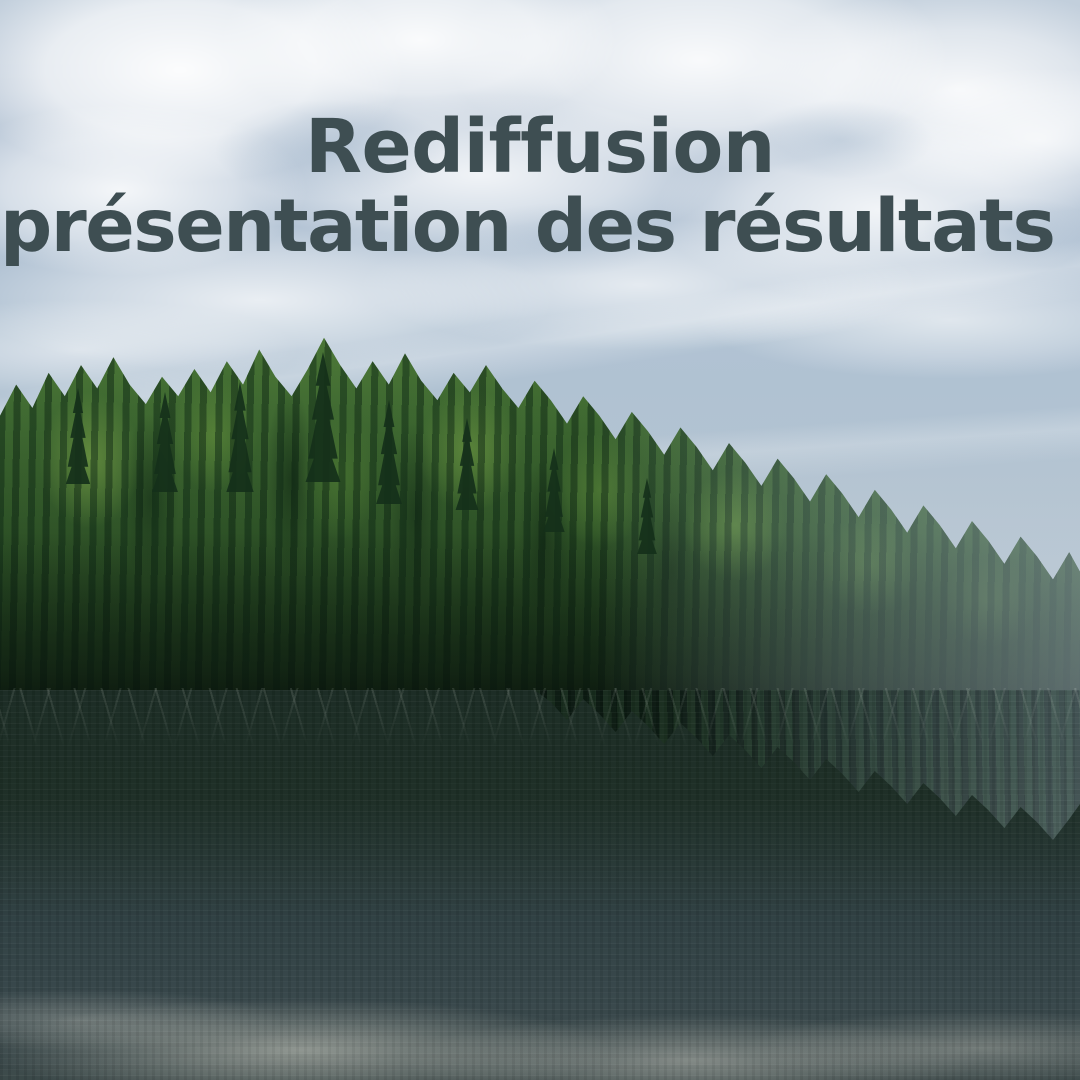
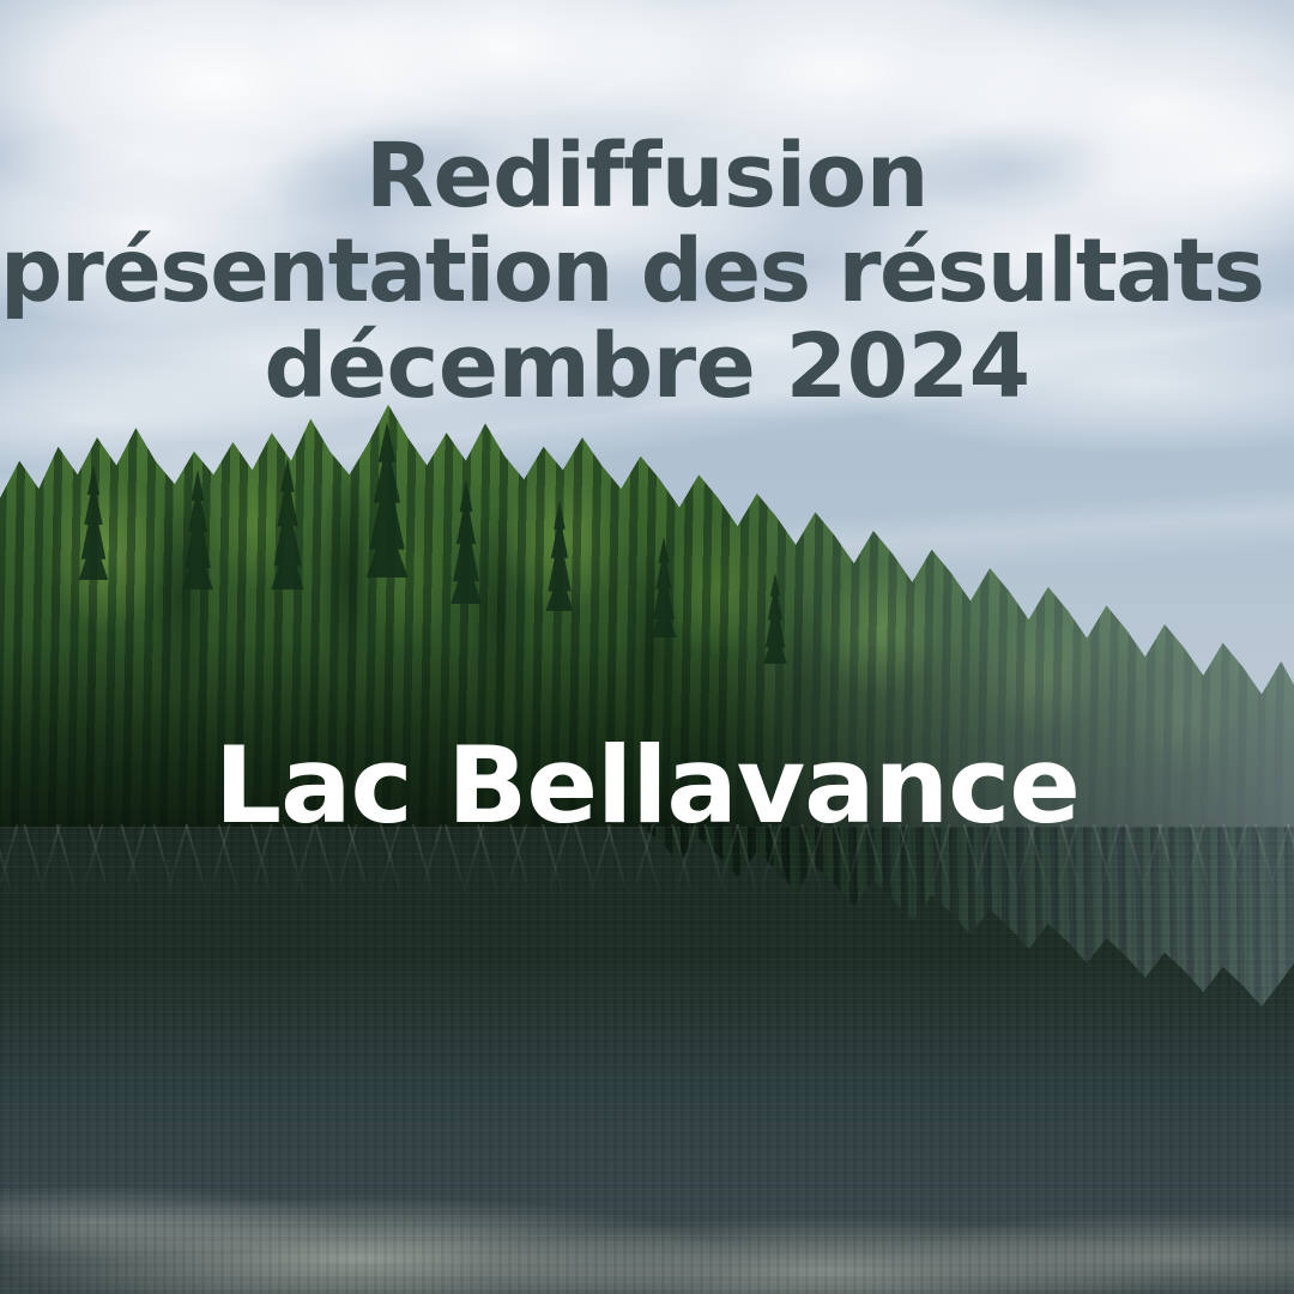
  Rediffusion
  présentation des résultats
+ décembre 2024
+ Lac Bellavance
